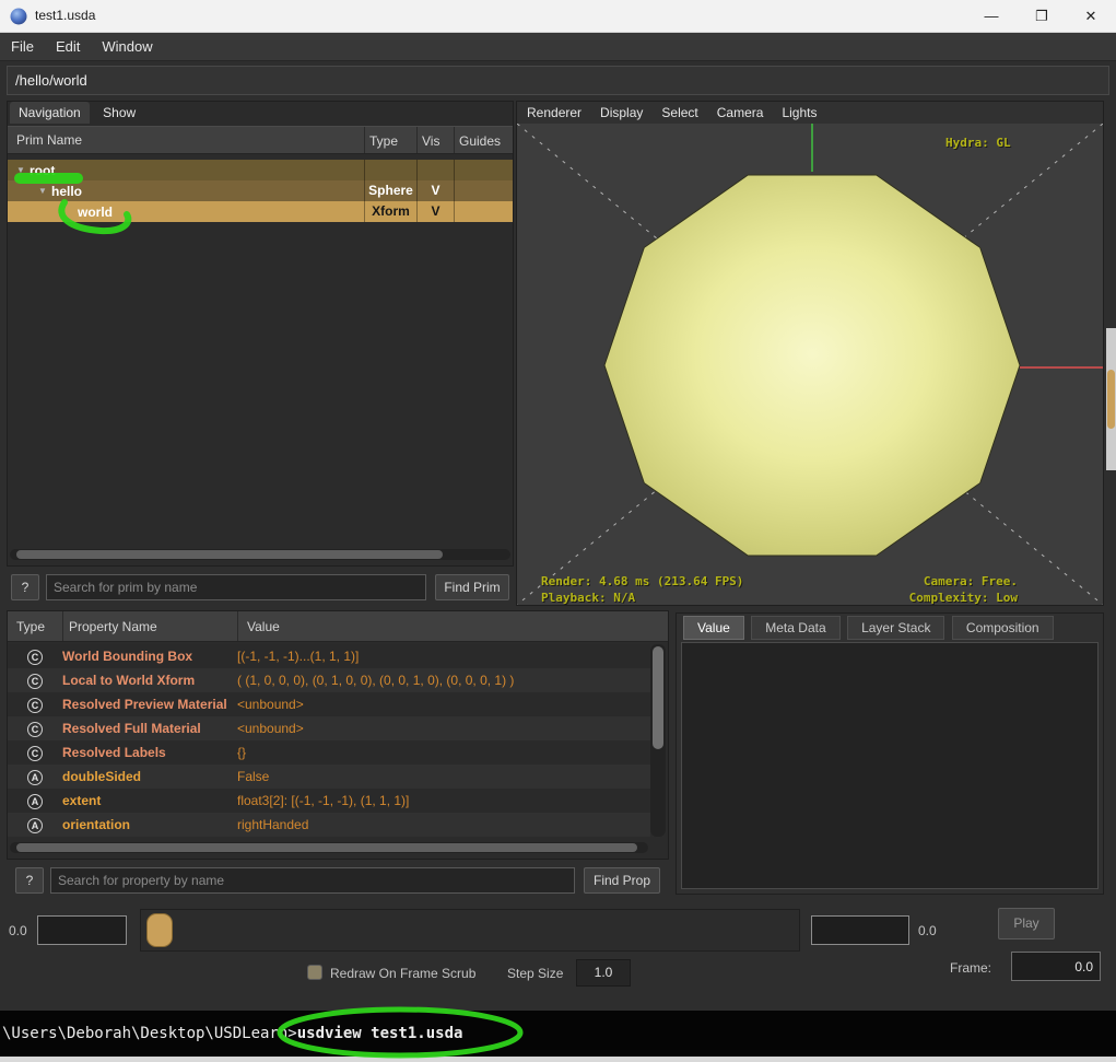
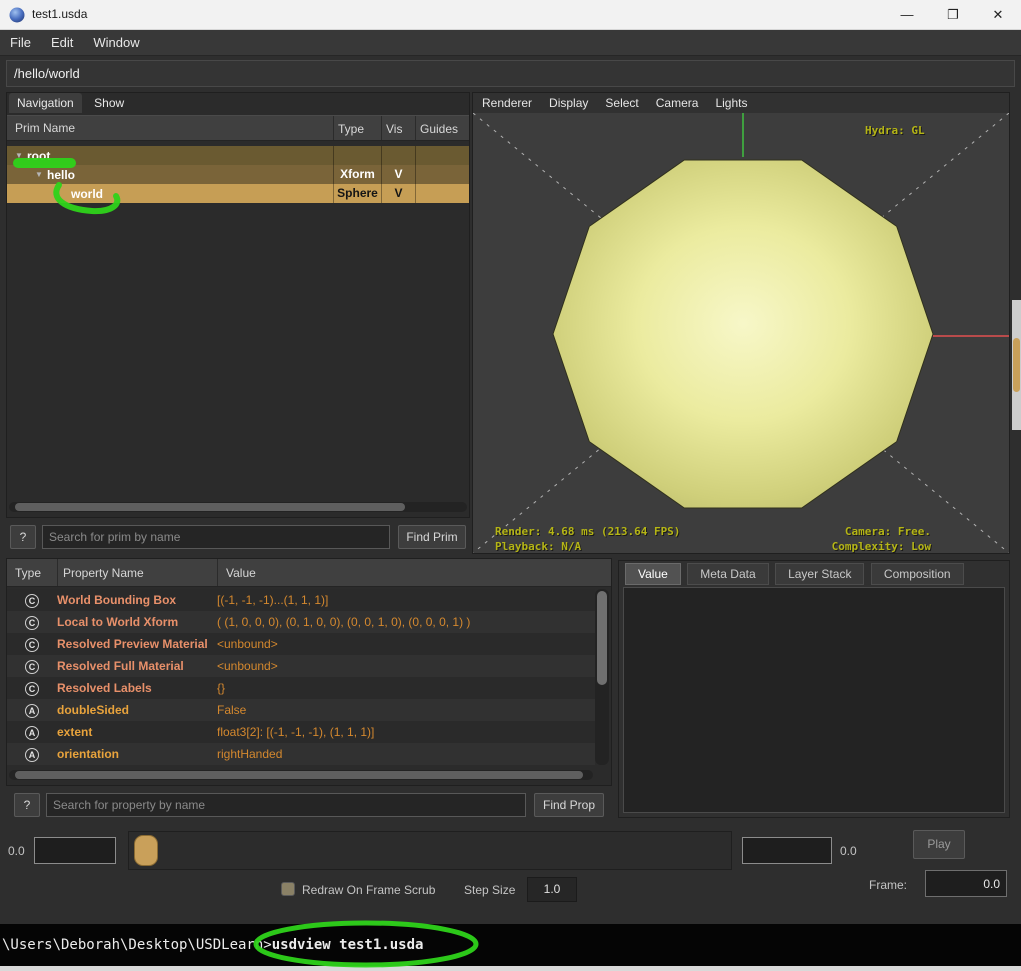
  test1.usda
  —
  ❐
  ✕
  File
  Edit
  Window
  /hello/world
  Navigation Show
  Prim Name
  Type
  Vis
  Guides
  ▼
  root
  ▼
  hello
- Sphere
+ Xform
  V
  world
- Xform
+ Sphere
  V
  ?
  Search for prim by name
  Find Prim
  Renderer
  Display
  Select
  Camera
  Lights
  Hydra: GL
  Render: 4.68 ms (213.64 FPS)
  Playback: N/A
  Camera: Free.
  Complexity: Low
  Type
  Property Name
  Value
  C
  World Bounding Box
  [(-1, -1, -1)...(1, 1, 1)]
  C
  Local to World Xform
  ( (1, 0, 0, 0), (0, 1, 0, 0), (0, 0, 1, 0), (0, 0, 0, 1) )
  C
  Resolved Preview Material
  <unbound>
  C
  Resolved Full Material
  <unbound>
  C
  Resolved Labels
  {}
  A
  doubleSided
  False
  A
  extent
  float3[2]: [(-1, -1, -1), (1, 1, 1)]
  A
  orientation
  rightHanded
  ?
  Search for property by name
  Find Prop
  Value Meta Data Layer Stack Composition
  0.0
  0.0
  Play
  Frame:
  0.0
  Redraw On Frame Scrub
  Step Size
  1.0
  \Users\Deborah\Desktop\USDLearn>usdview test1.usda
